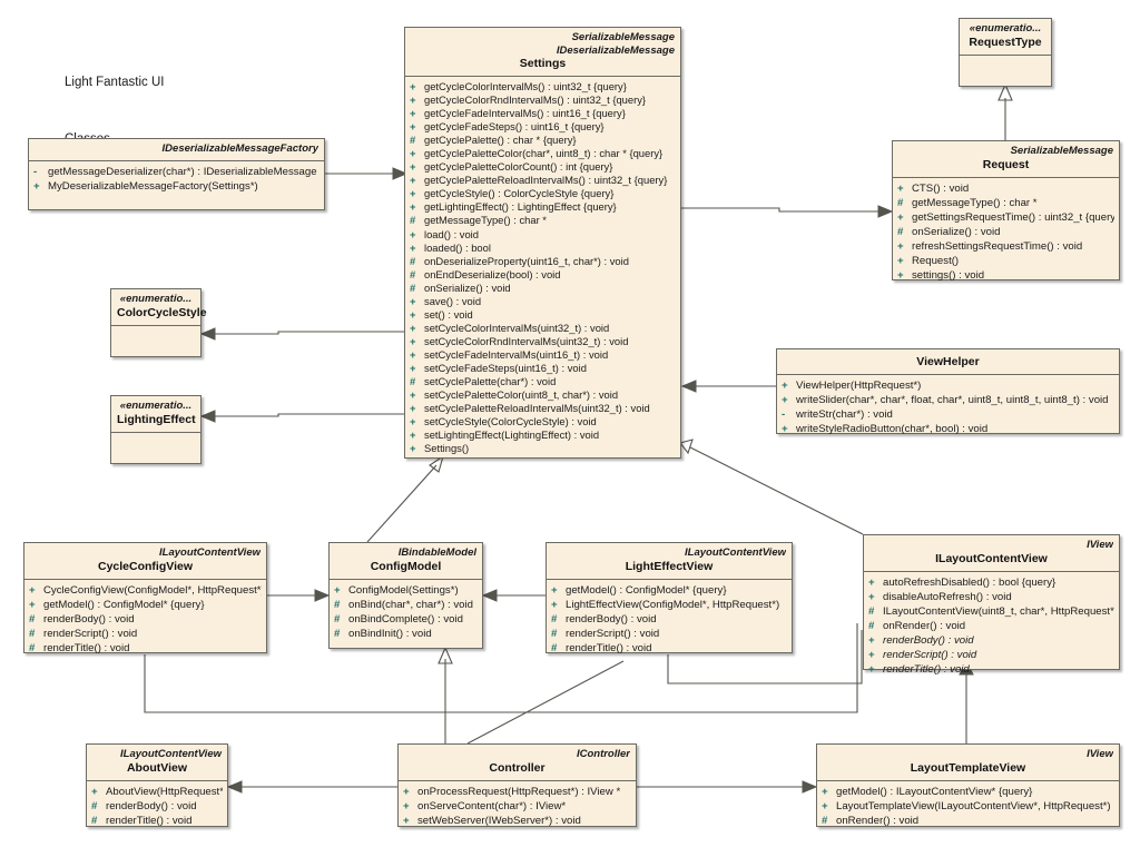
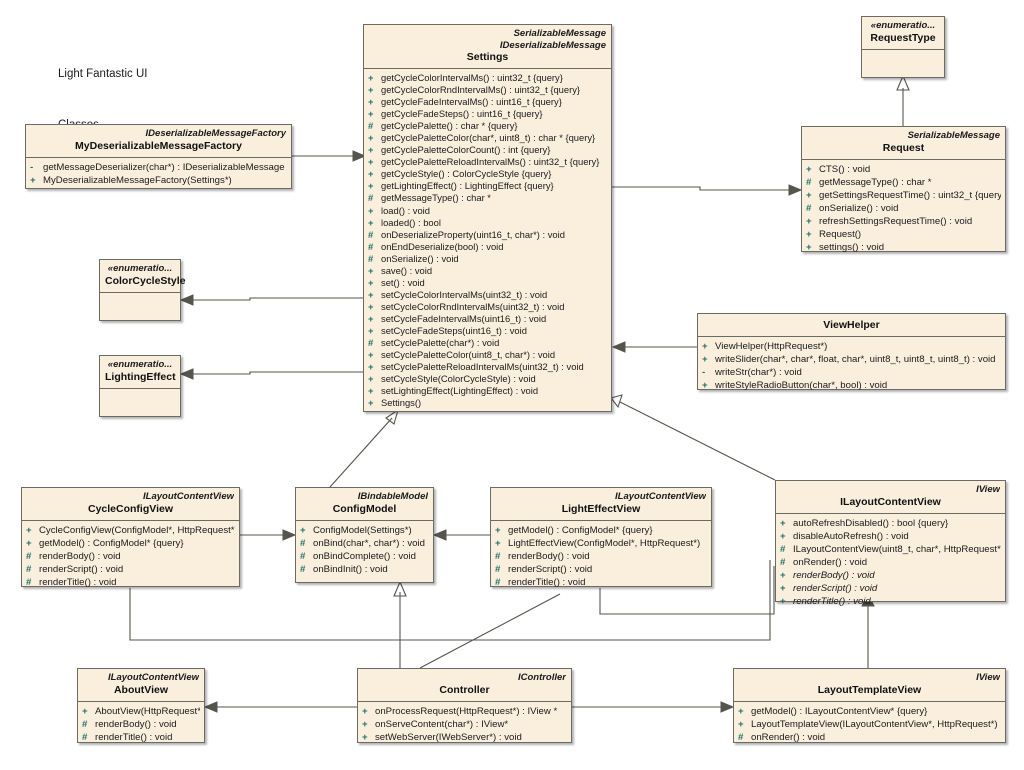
  Light Fantastic UI
  SerializableMessage
  IDeserializableMessage
  Settings
  + getCycleColorIntervalMs() : uint32_t {query}
  + getCycleColorRndIntervalMs() : uint32_t {query}
  + getCycleFadeIntervalMs() : uint16_t {query}
  + getCycleFadeSteps() : uint16_t {query}
  # getCyclePalette() : char * {query}
  + getCyclePaletteColor(char*, uint8_t) : char * {query}
  + getCyclePaletteColorCount() : int {query}
  + getCyclePaletteReloadIntervalMs() : uint32_t {query}
  + getCycleStyle() : ColorCycleStyle {query}
  + getLightingEffect() : LightingEffect {query}
  # getMessageType() : char *
  + load() : void
  + loaded() : bool
  # onDeserializeProperty(uint16_t, char*) : void
  # onEndDeserialize(bool) : void
  # onSerialize() : void
  + save() : void
  + set() : void
  + setCycleColorIntervalMs(uint32_t) : void
  + setCycleColorRndIntervalMs(uint32_t) : void
  + setCycleFadeIntervalMs(uint16_t) : void
  + setCycleFadeSteps(uint16_t) : void
  # setCyclePalette(char*) : void
  + setCyclePaletteColor(uint8_t, char*) : void
  + setCyclePaletteReloadIntervalMs(uint32_t) : void
  + setCycleStyle(ColorCycleStyle) : void
  + setLightingEffect(LightingEffect) : void
  + Settings()
  IDeserializableMessageFactory
+ MyDeserializableMessageFactory
  - getMessageDeserializer(char*) : IDeserializableMessage
  + MyDeserializableMessageFactory(Settings*)
  «enumeratio...
  RequestType
  SerializableMessage
  Request
  + CTS() : void
  # getMessageType() : char *
  + getSettingsRequestTime() : uint32_t {query
  # onSerialize() : void
  + refreshSettingsRequestTime() : void
  + Request()
  + settings() : void
  «enumeratio...
  ColorCycleStyle
  «enumeratio...
  LightingEffect
  ViewHelper
  + ViewHelper(HttpRequest*)
  + writeSlider(char*, char*, float, char*, uint8_t, uint8_t, uint8_t) : void
  - writeStr(char*) : void
  + writeStyleRadioButton(char*, bool) : void
  ILayoutContentView
  CycleConfigView
  + CycleConfigView(ConfigModel*, HttpRequest*
  + getModel() : ConfigModel* {query}
  # renderBody() : void
  # renderScript() : void
  # renderTitle() : void
  IBindableModel
  ConfigModel
  + ConfigModel(Settings*)
  # onBind(char*, char*) : void
  # onBindComplete() : void
  # onBindInit() : void
  ILayoutContentView
  LightEffectView
  + getModel() : ConfigModel* {query}
  + LightEffectView(ConfigModel*, HttpRequest*)
  # renderBody() : void
  # renderScript() : void
  # renderTitle() : void
  IView
  ILayoutContentView
  + autoRefreshDisabled() : bool {query}
  + disableAutoRefresh() : void
  # ILayoutContentView(uint8_t, char*, HttpRequest*
  # onRender() : void
  + renderBody() : void
  + renderScript() : void
  + renderTitle() : void
  ILayoutContentView
  AboutView
  + AboutView(HttpRequest*
  # renderBody() : void
  # renderTitle() : void
  IController
  Controller
  + onProcessRequest(HttpRequest*) : IView *
  + onServeContent(char*) : IView*
  + setWebServer(IWebServer*) : void
  IView
  LayoutTemplateView
  + getModel() : ILayoutContentView* {query}
  + LayoutTemplateView(ILayoutContentView*, HttpRequest*)
  # onRender() : void
